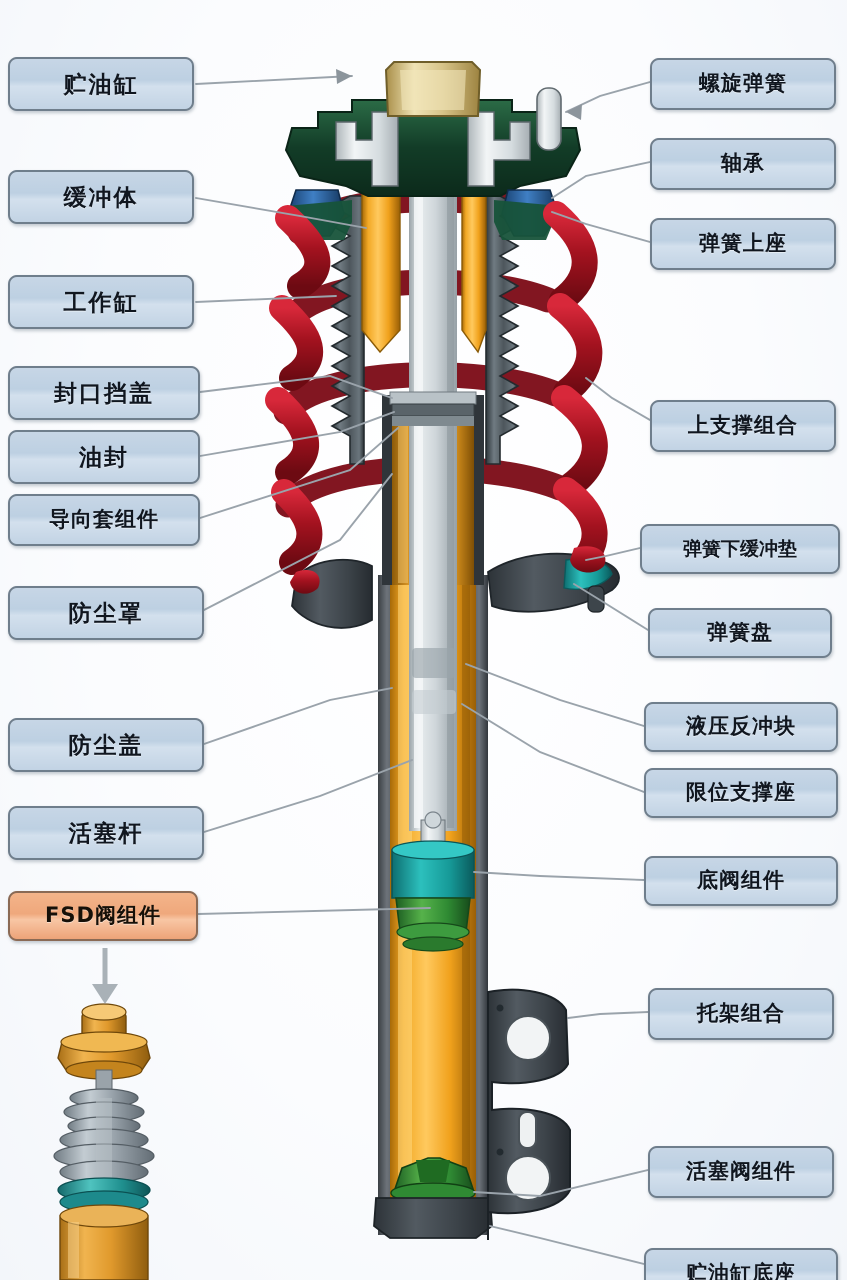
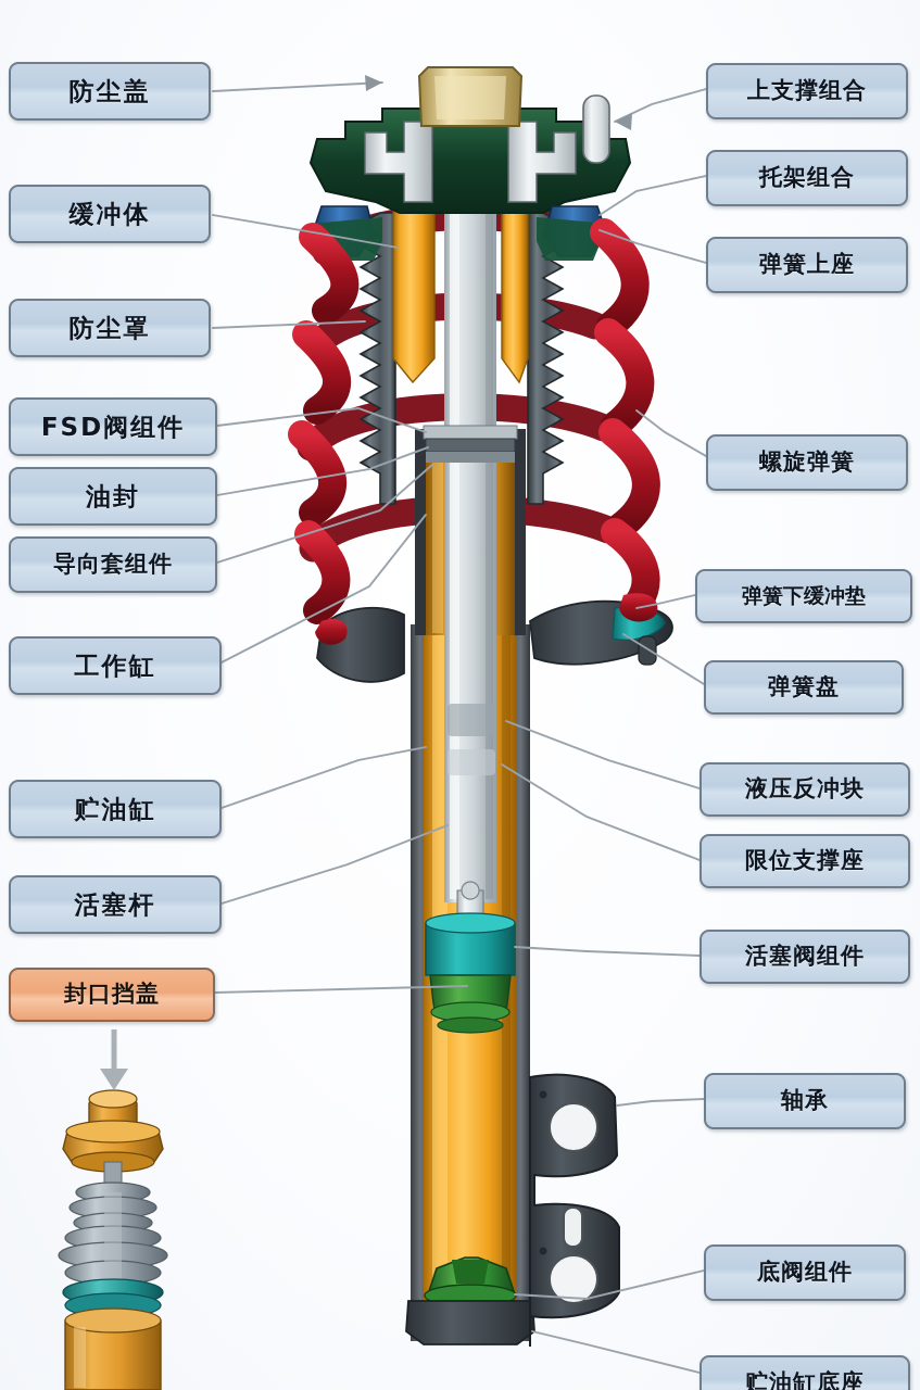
- 贮油缸
+ 防尘盖
  缓冲体
- 工作缸
+ 防尘罩
- 封口挡盖
+ FSD阀组件
  油封
  导向套组件
- 防尘罩
+ 工作缸
- 防尘盖
+ 贮油缸
  活塞杆
- FSD阀组件
+ 封口挡盖
- 螺旋弹簧
+ 上支撑组合
- 轴承
+ 托架组合
  弹簧上座
- 上支撑组合
+ 螺旋弹簧
  弹簧下缓冲垫
  弹簧盘
  液压反冲块
  限位支撑座
- 底阀组件
+ 活塞阀组件
- 托架组合
+ 轴承
- 活塞阀组件
+ 底阀组件
  贮油缸底座
